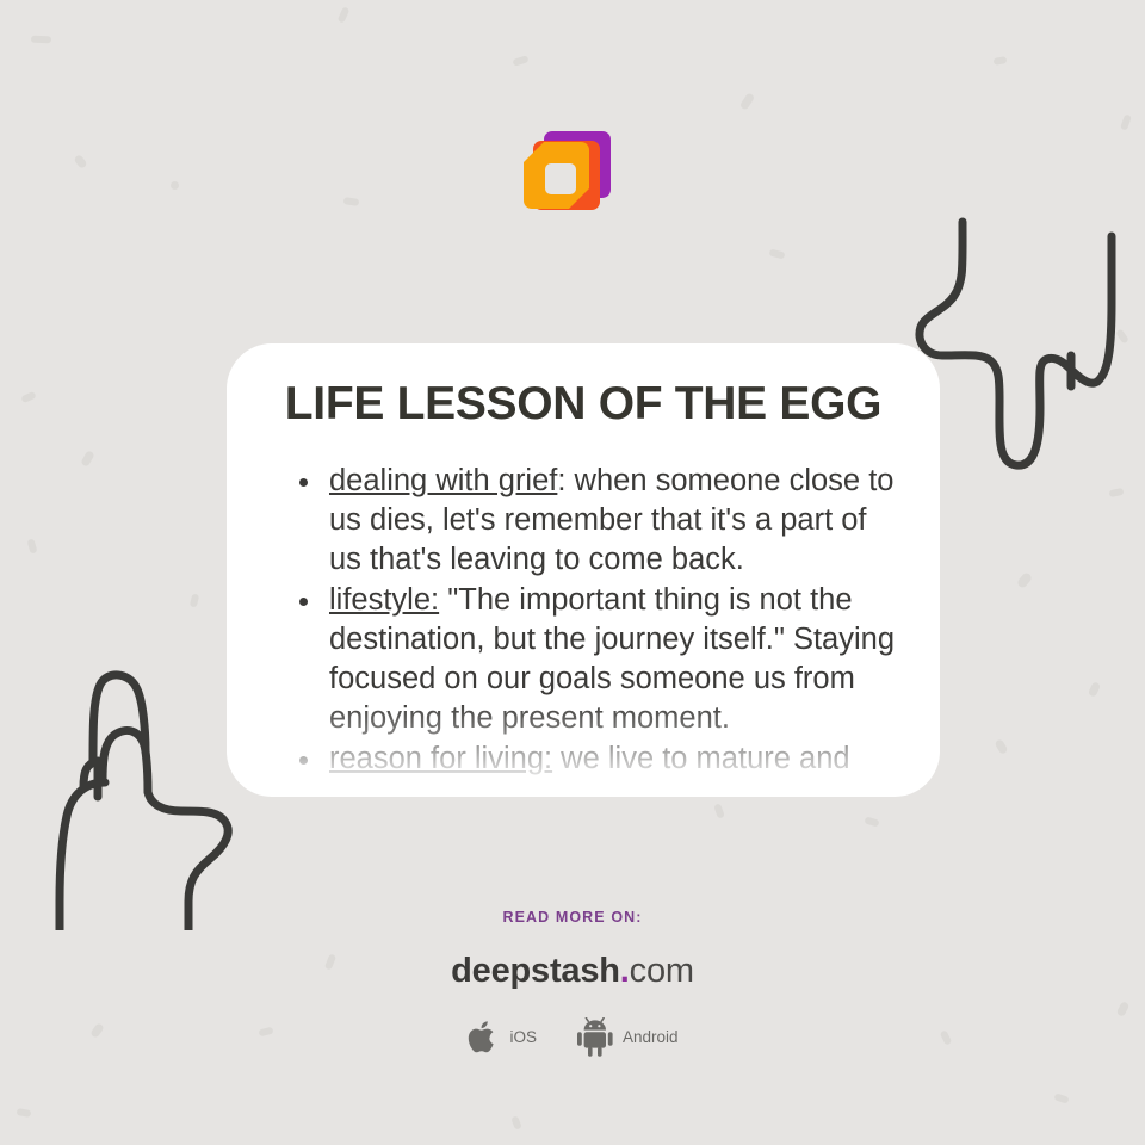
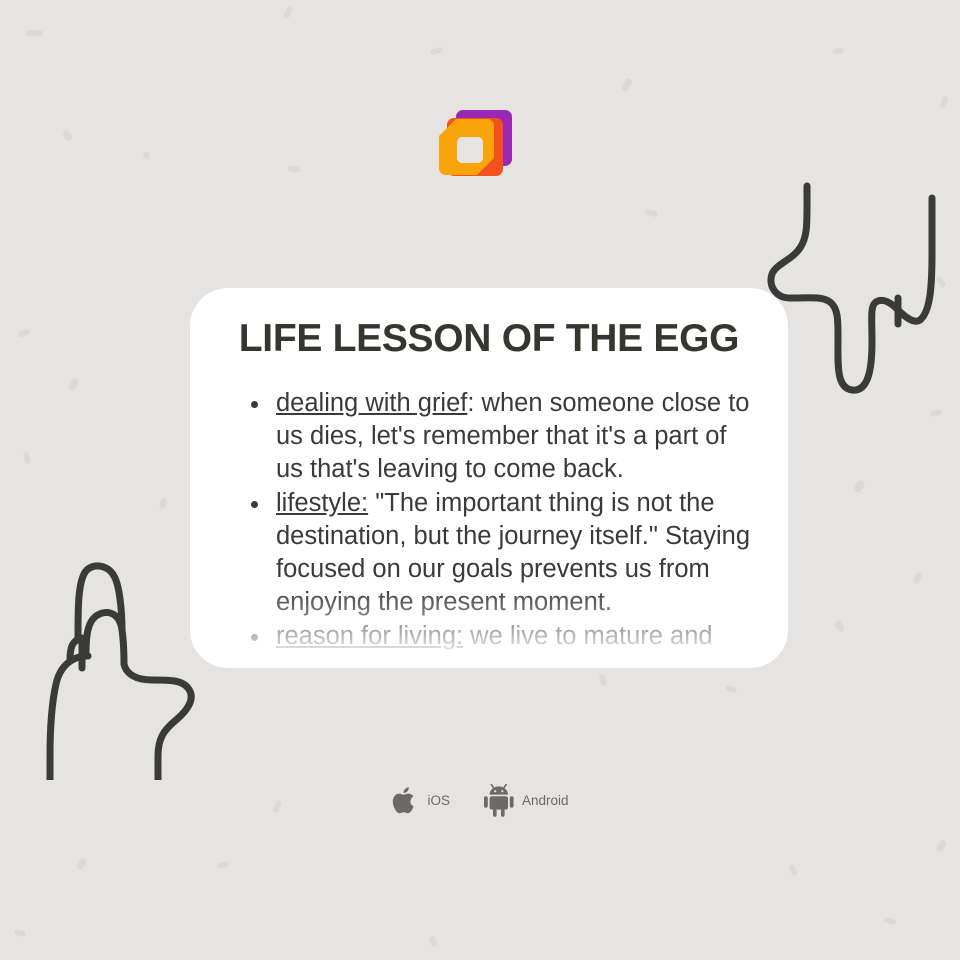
  LIFE LESSON OF THE EGG
  dealing with grief: when someone close to us dies, let's remember that it's a part of us that's leaving to come back.
- lifestyle: "The important thing is not the destination, but the journey itself." Staying focused on our goals someone us from enjoying the present moment.
+ lifestyle: "The important thing is not the destination, but the journey itself." Staying focused on our goals prevents us from enjoying the present moment.
  reason for living: we live to mature and
- READ MORE ON:
- deepstash.com
  iOS
  Android
